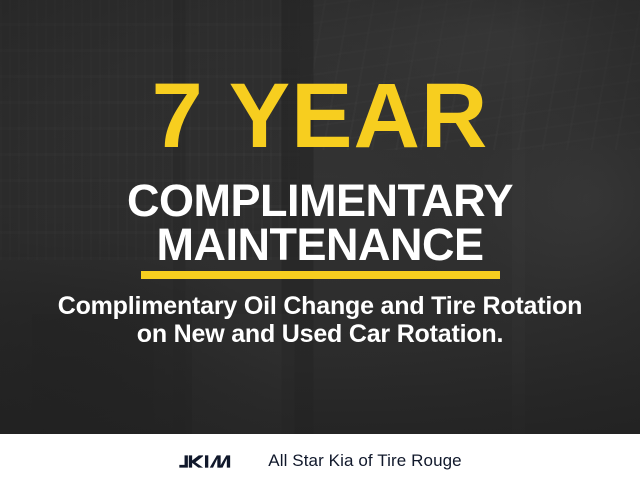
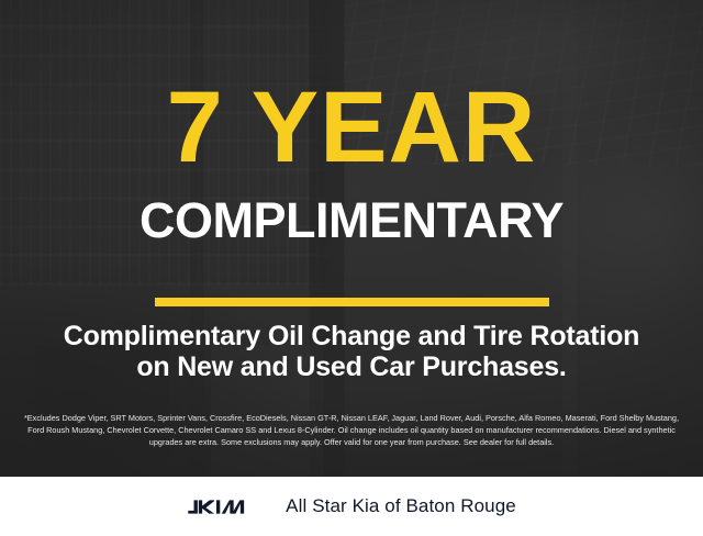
  7 YEAR
  COMPLIMENTARY
- MAINTENANCE
  Complimentary Oil Change and Tire Rotation
- on New and Used Car Rotation.
+ on New and Used Car Purchases.
+ *Excludes Dodge Viper, SRT Motors, Sprinter Vans, Crossfire, EcoDiesels, Nissan GT-R, Nissan LEAF, Jaguar, Land Rover, Audi, Porsche, Alfa Romeo, Maserati, Ford Shelby Mustang, Ford Roush Mustang, Chevrolet Corvette, Chevrolet Camaro SS and Lexus 8-Cylinder. Oil change includes oil quantity based on manufacturer recommendations. Diesel and synthetic upgrades are extra. Some exclusions may apply. Offer valid for one year from purchase. See dealer for full details.
- All Star Kia of Tire Rouge
+ All Star Kia of Baton Rouge
